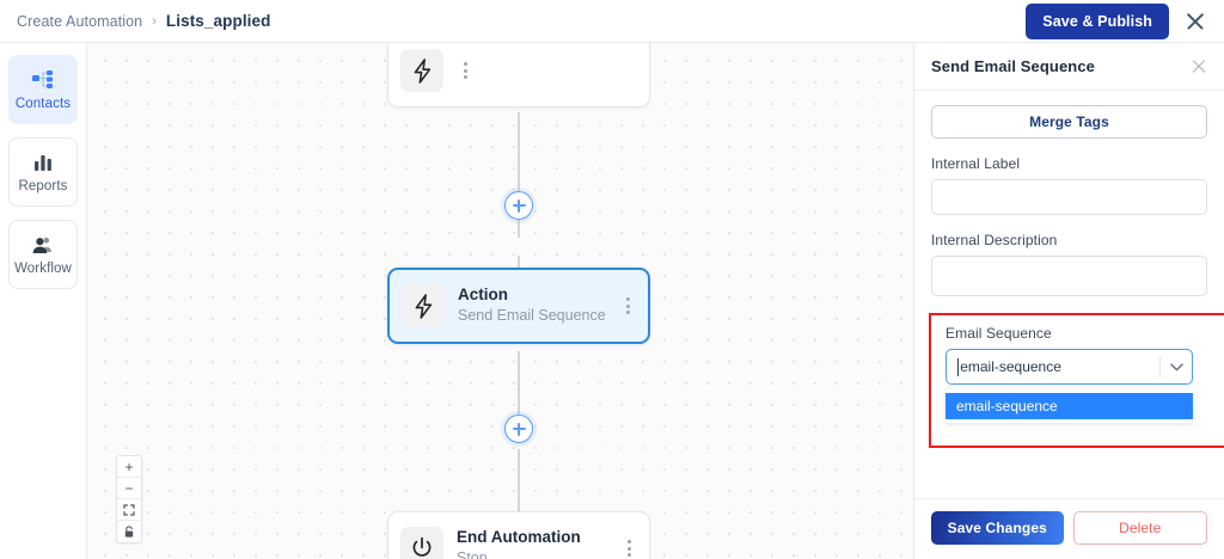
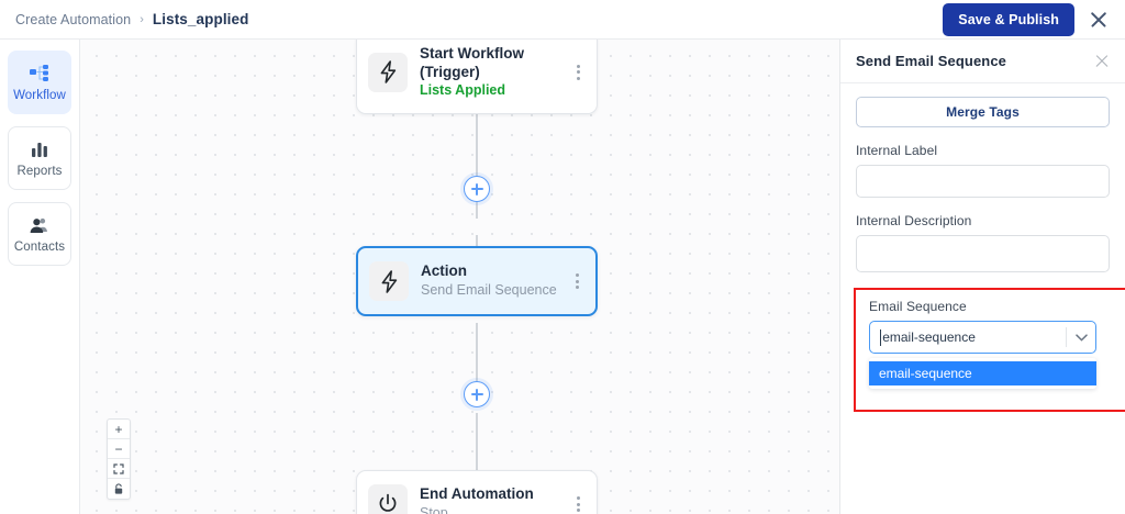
  Create Automation
  ›
  Lists_applied
  Save & Publish
- Contacts
+ Workflow
  Reports
- Workflow
+ Contacts
+ Start Workflow (Trigger)
+ Lists Applied
  Action
  Send Email Sequence
  End Automation
  Stop
  +
  −
  Send Email Sequence
  Merge Tags
  Internal Label
  Internal Description
  Email Sequence
  email-sequence
  email-sequence
- Save Changes
- Delete
